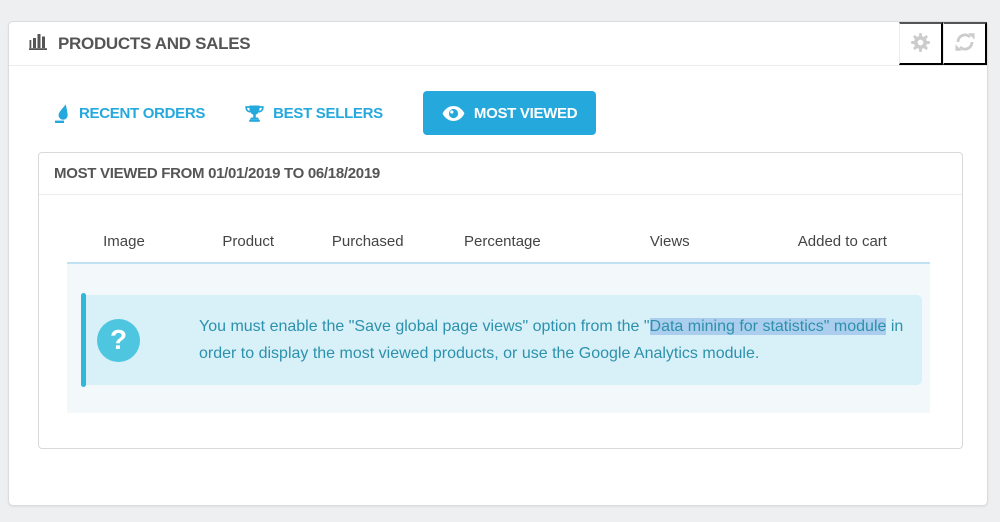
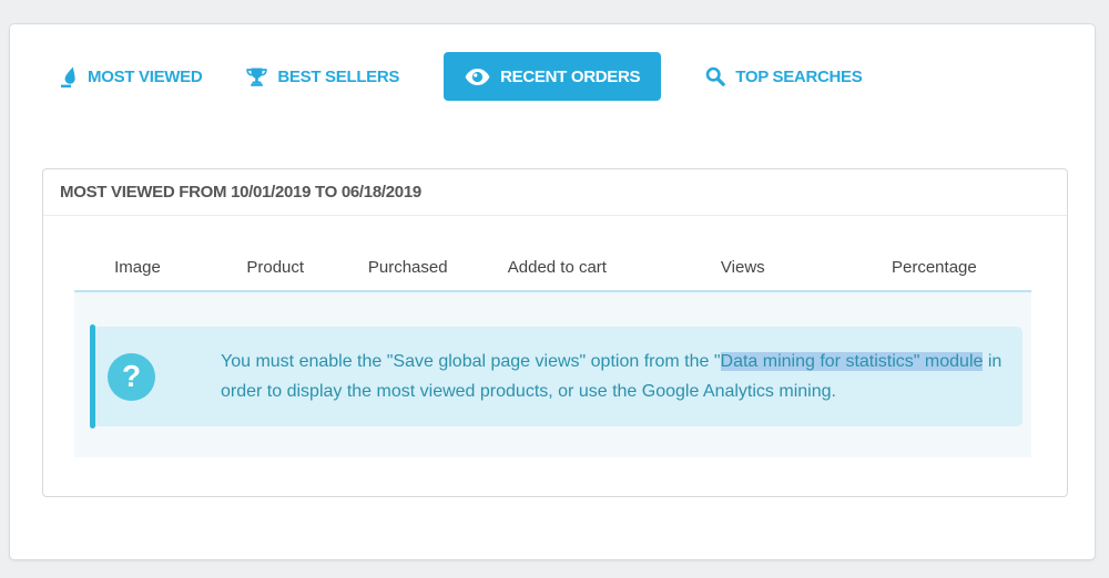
- PRODUCTS AND SALES
- RECENT ORDERS
+ MOST VIEWED
  BEST SELLERS
- MOST VIEWED
+ RECENT ORDERS
+ TOP SEARCHES
- MOST VIEWED FROM 01/01/2019 TO 06/18/2019
+ MOST VIEWED FROM 10/01/2019 TO 06/18/2019
  Image
  Product
  Purchased
- Percentage
+ Added to cart
  Views
- Added to cart
+ Percentage
  ?
- You must enable the "Save global page views" option from the "Data mining for statistics" module in order to display the most viewed products, or use the Google Analytics module.
+ You must enable the "Save global page views" option from the "Data mining for statistics" module in order to display the most viewed products, or use the Google Analytics mining.
